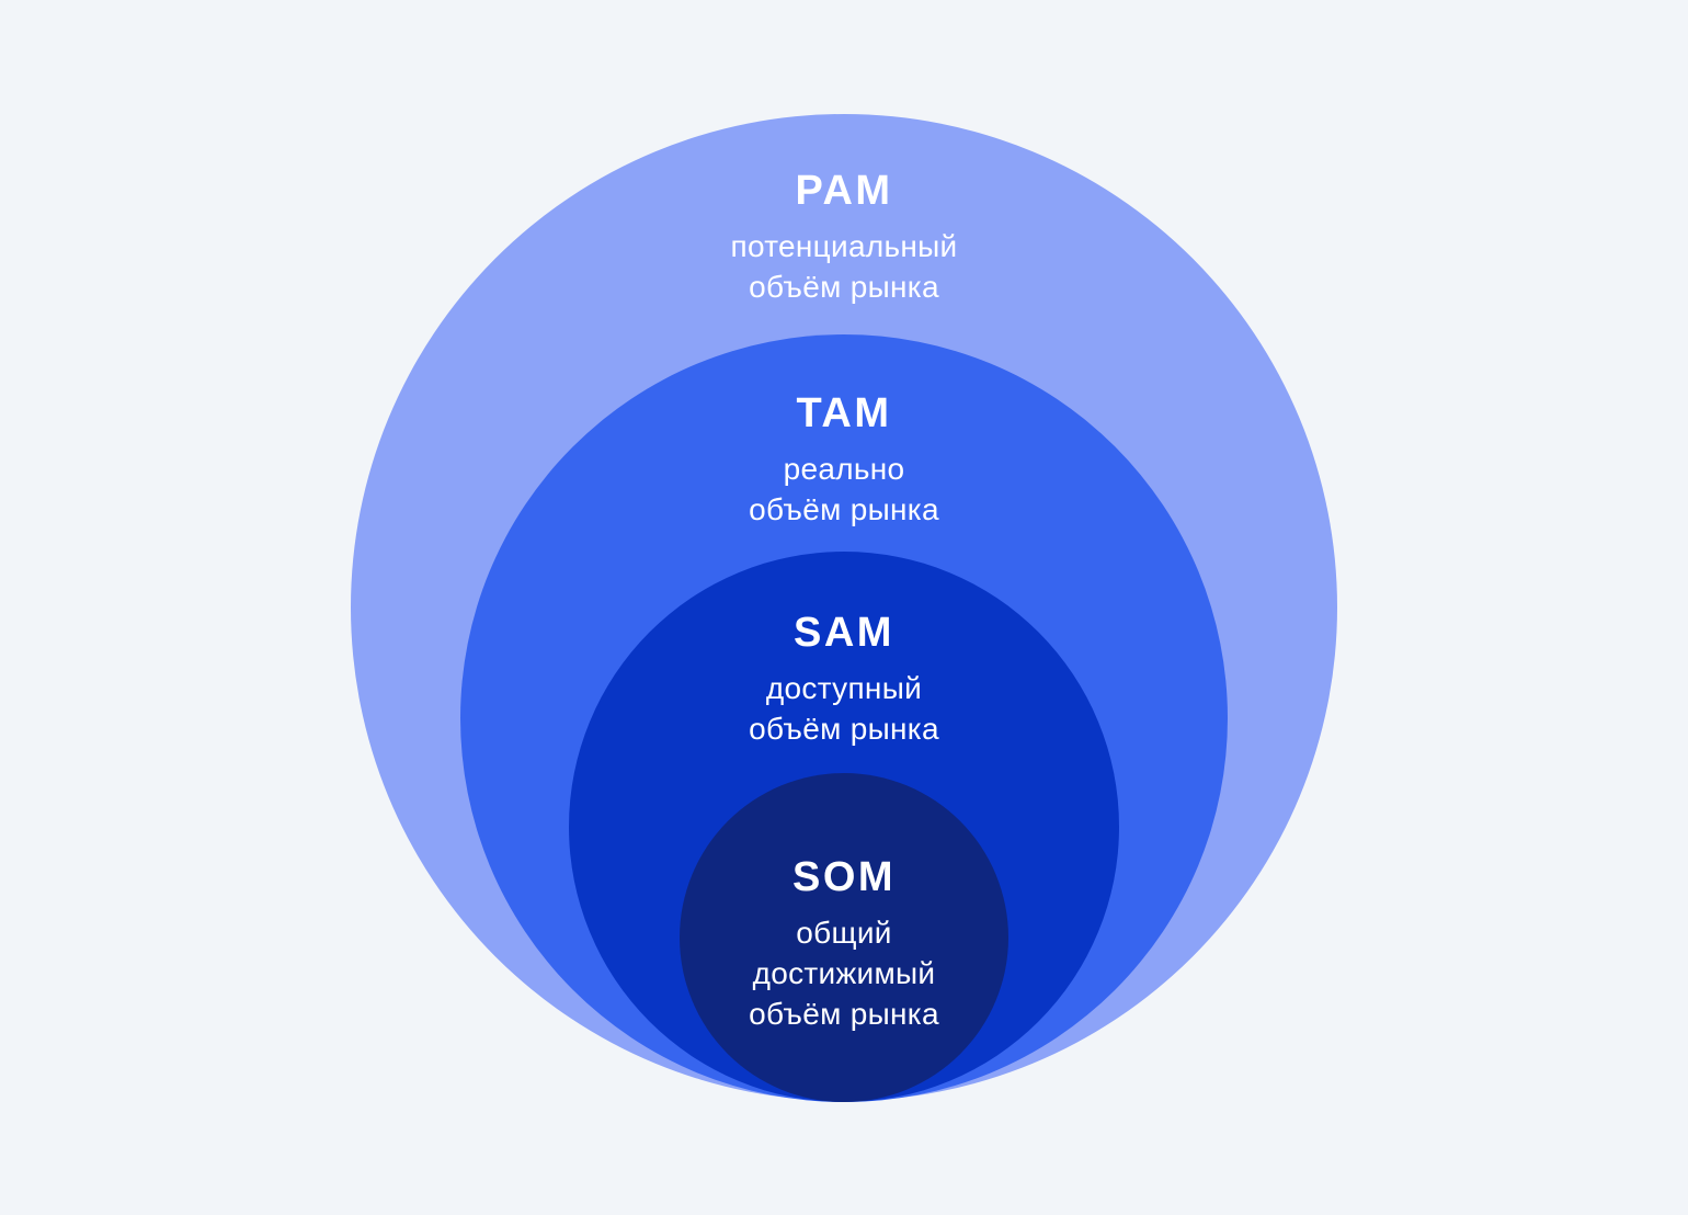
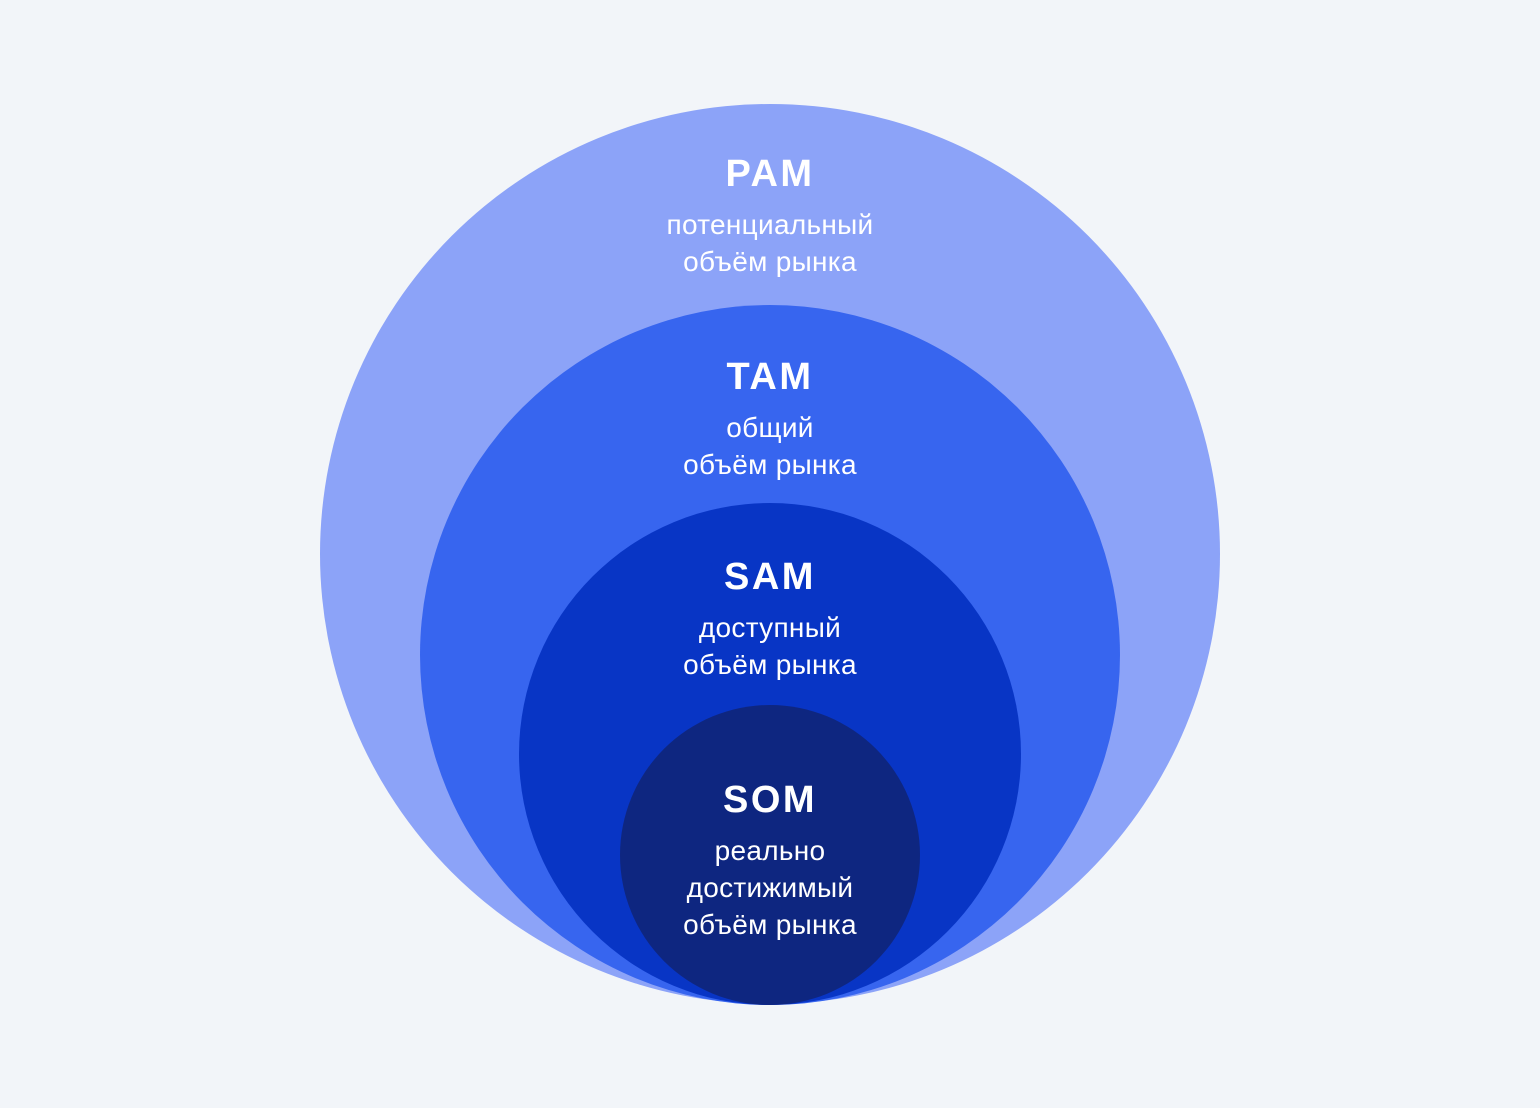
  PAM
  потенциальный
  объём рынка
  TAM
- реально
+ общий
  объём рынка
  SAM
  доступный
  объём рынка
  SOM
- общий
+ реально
  достижимый
  объём рынка
